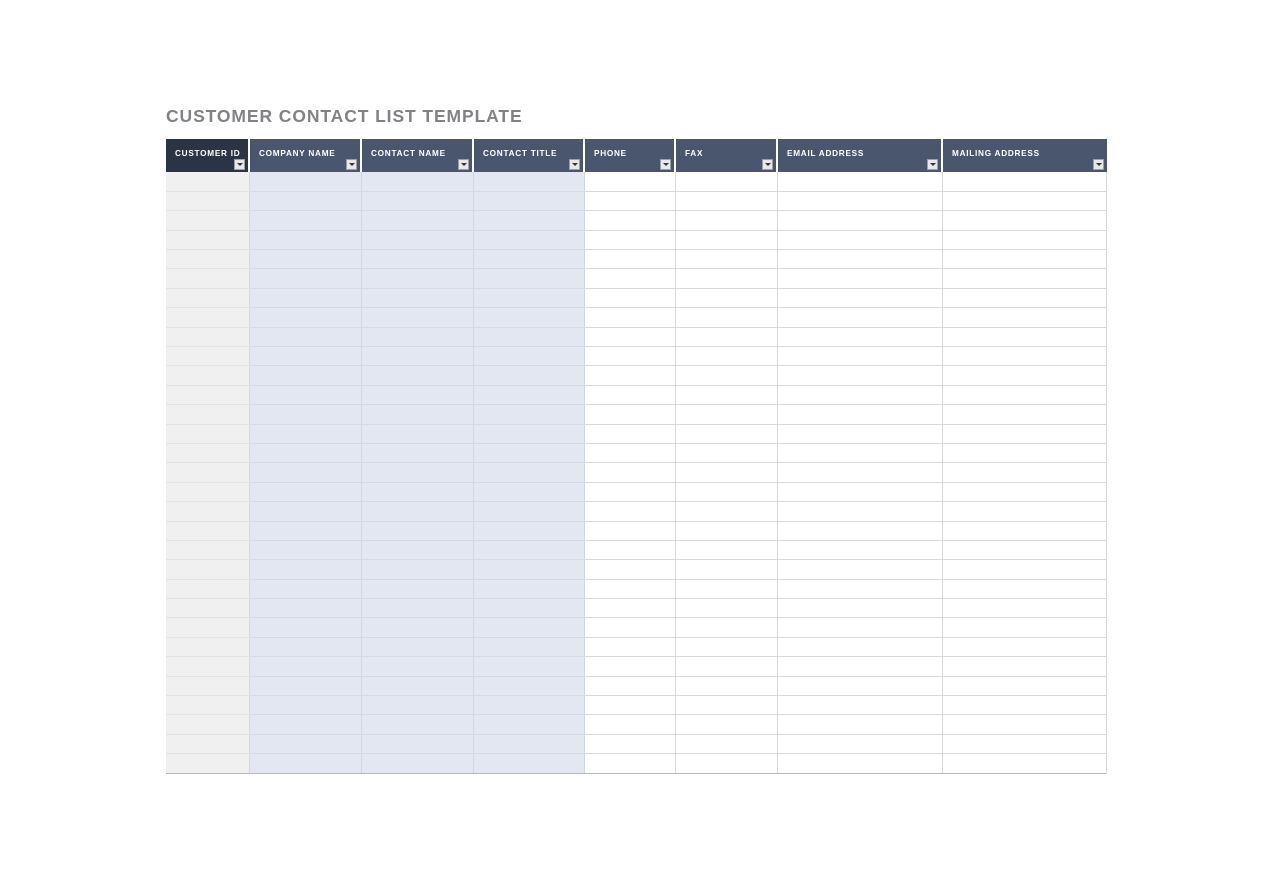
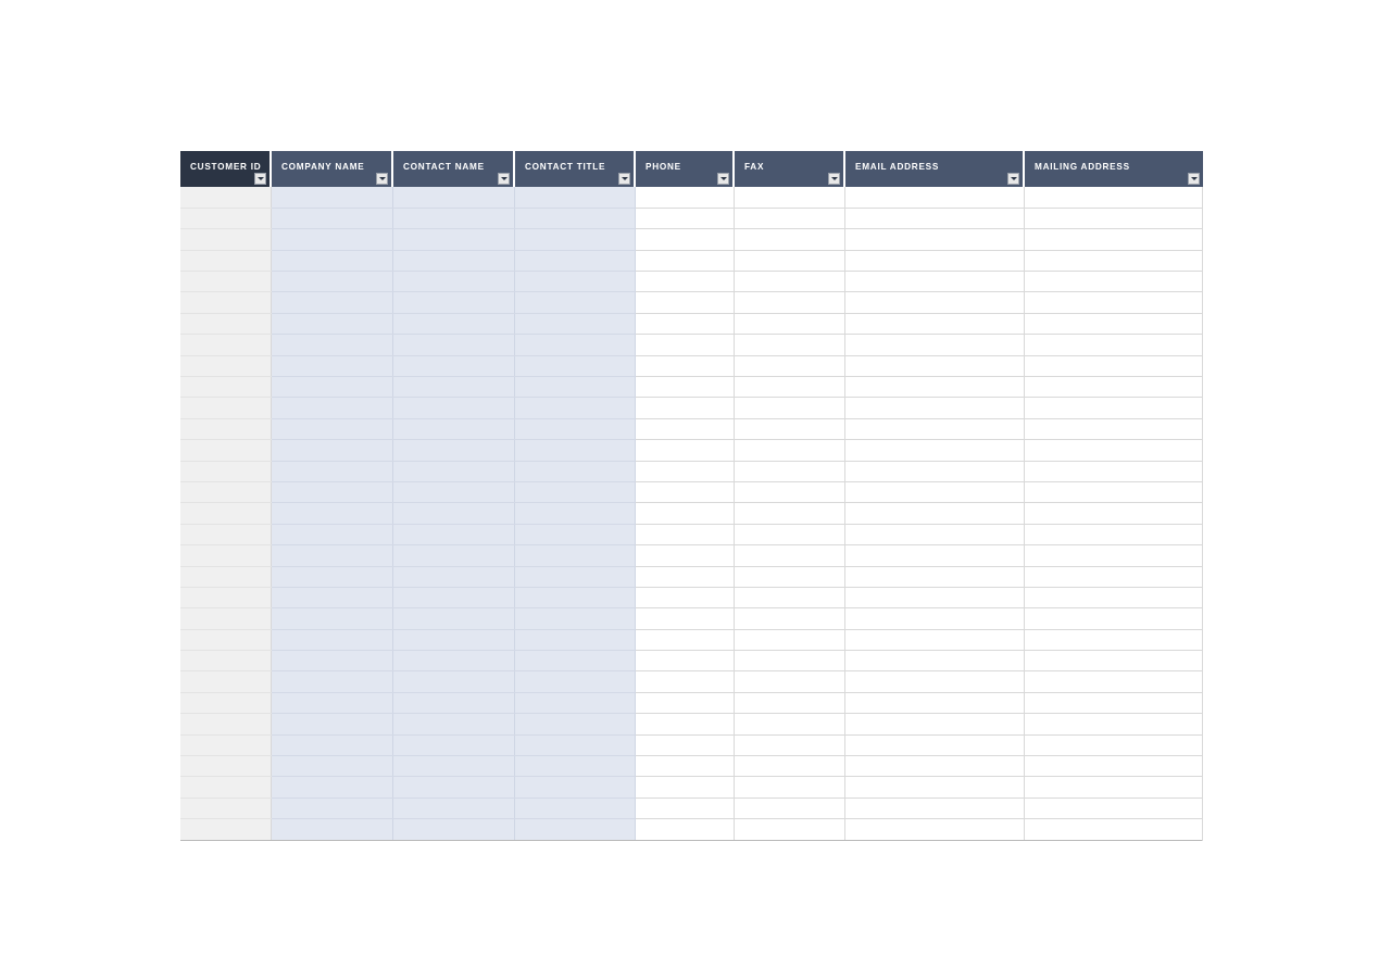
- CUSTOMER CONTACT LIST TEMPLATE
  CUSTOMER ID	COMPANY NAME	CONTACT NAME	CONTACT TITLE	PHONE	FAX	EMAIL ADDRESS	MAILING ADDRESS
